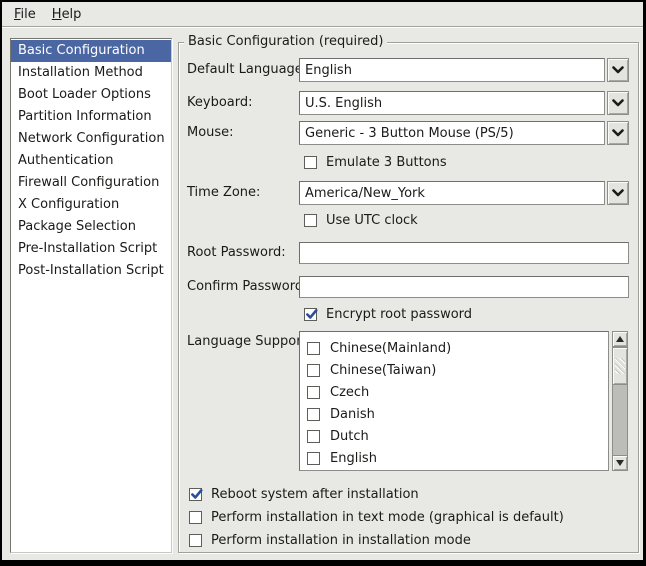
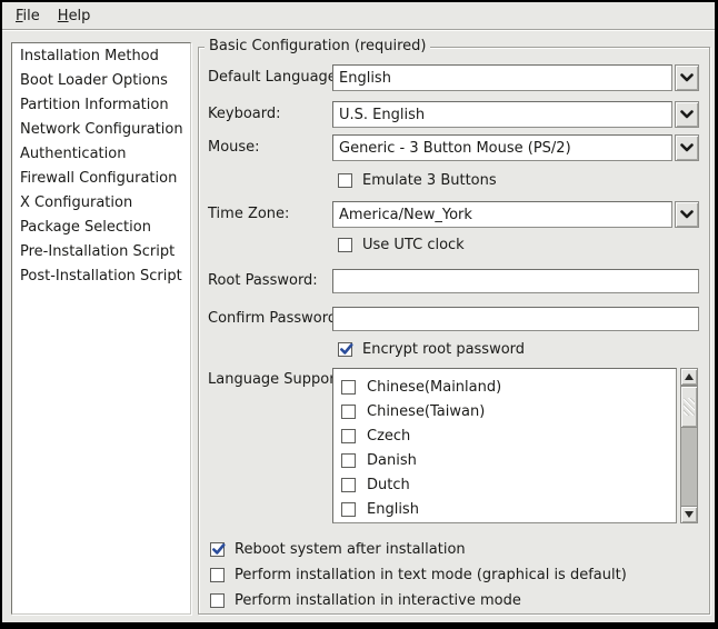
  File
  Help
- Basic Configuration
  Installation Method
  Boot Loader Options
  Partition Information
  Network Configuration
  Authentication
  Firewall Configuration
  X Configuration
  Package Selection
  Pre-Installation Script
  Post-Installation Script
  Basic Configuration (required)
  Default Languag
  English
  Keyboard:
  U.S. English
  Mouse:
- Generic - 3 Button Mouse (PS/5)
+ Generic - 3 Button Mouse (PS/2)
  Emulate 3 Buttons
  Time Zone:
  America/New_York
  Use UTC clock
  Root Password:
  Confirm Passwor
  Encrypt root password
  Language Suppo
  Chinese(Mainland)
  Chinese(Taiwan)
  Czech
  Danish
  Dutch
  English
  Reboot system after installation
  Perform installation in text mode (graphical is default)
- Perform installation in installation mode
+ Perform installation in interactive mode
